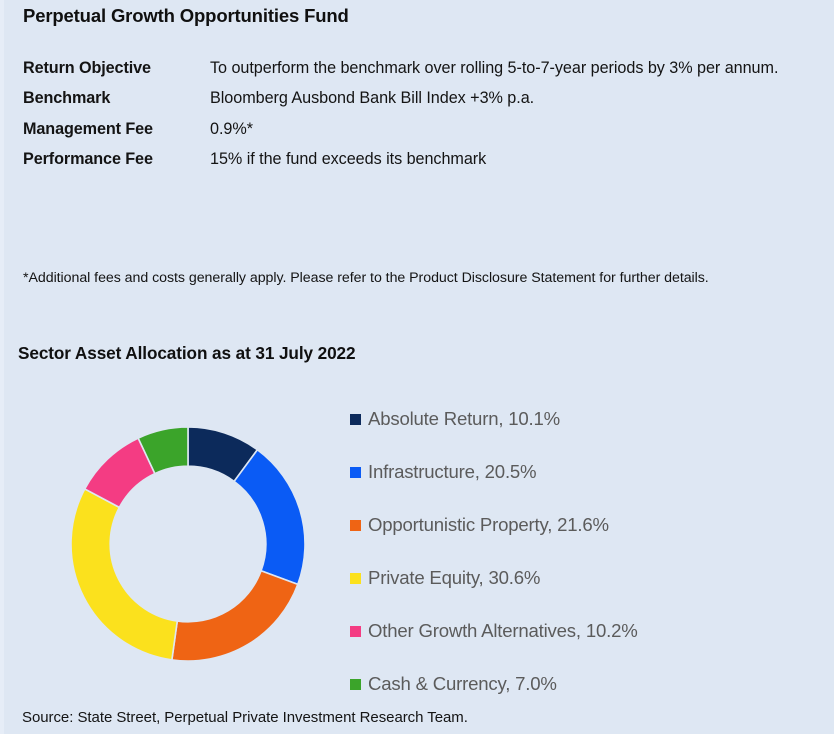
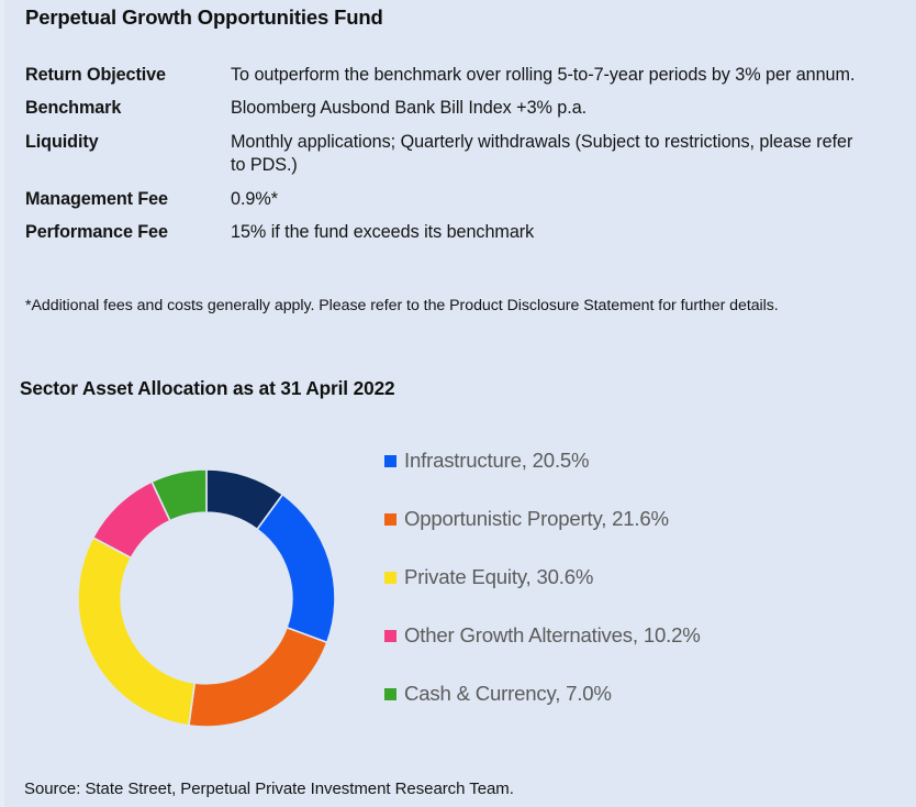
  Perpetual Growth Opportunities Fund
  Return Objective	To outperform the benchmark over rolling 5-to-7-year periods by 3% per annum.
  Benchmark	Bloomberg Ausbond Bank Bill Index +3% p.a.
+ Liquidity	Monthly applications; Quarterly withdrawals (Subject to restrictions, please refer to PDS.)
  Management Fee	0.9%*
  Performance Fee	15% if the fund exceeds its benchmark
  *Additional fees and costs generally apply. Please refer to the Product Disclosure Statement for further details.
- Sector Asset Allocation as at 31 July 2022
+ Sector Asset Allocation as at 31 April 2022
- Absolute Return, 10.1%
  Infrastructure, 20.5%
  Opportunistic Property, 21.6%
  Private Equity, 30.6%
  Other Growth Alternatives, 10.2%
  Cash & Currency, 7.0%
  Source: State Street, Perpetual Private Investment Research Team.
